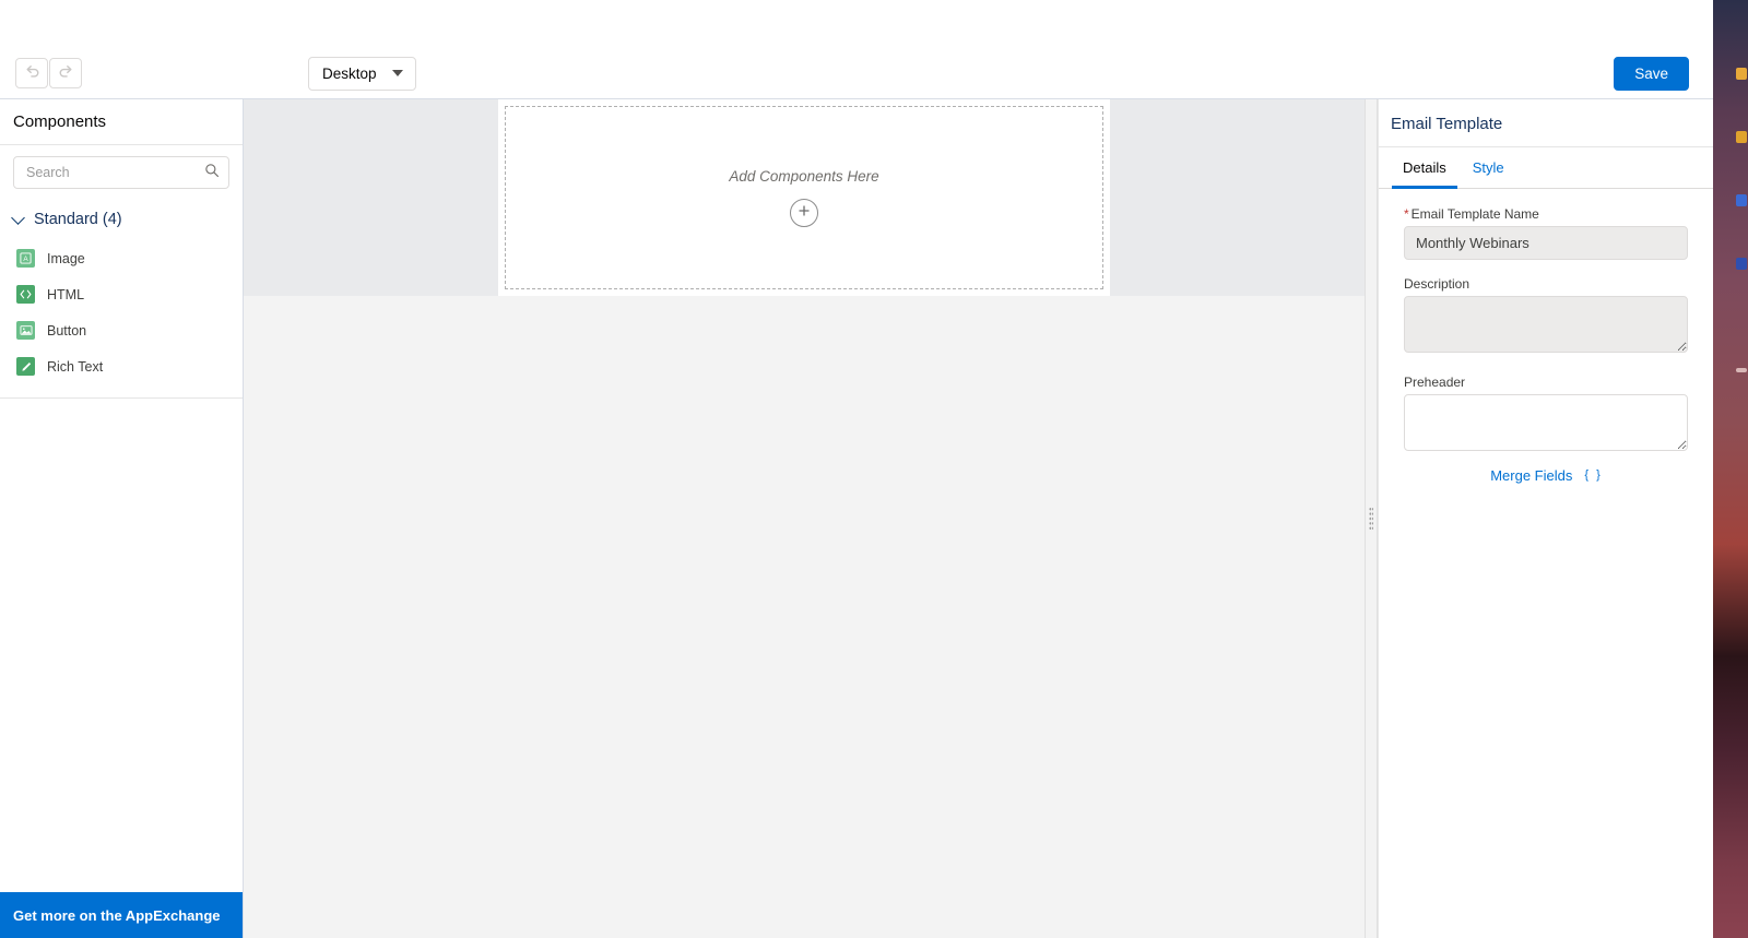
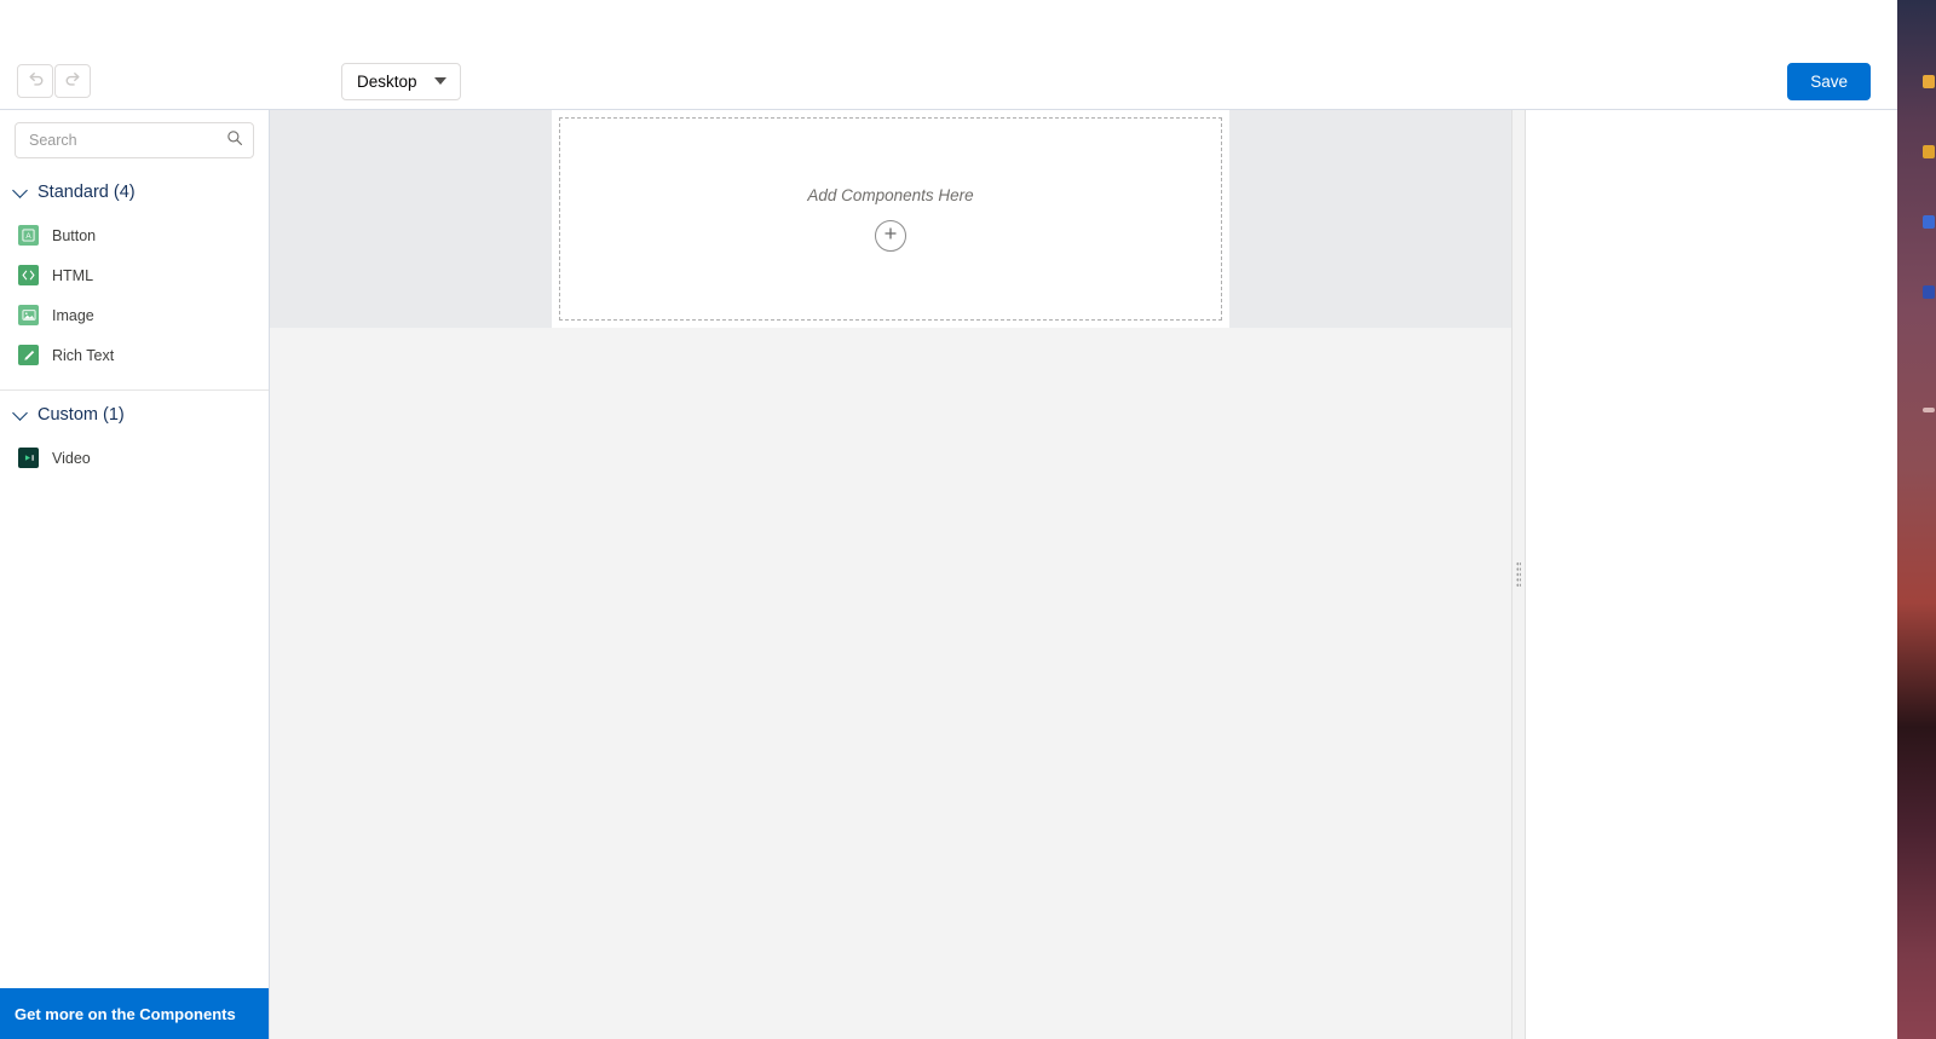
  Desktop
  Save
- Components
  Search
  Standard (4)
- Image
+ Button
  HTML
- Button
+ Image
  Rich Text
+ Custom (1)
+ Video
- Get more on the AppExchange
+ Get more on the Components
  Add Components Here
- Email Template
- Details
- Style
- * Email Template Name
- Monthly Webinars
- Description
- Preheader
- Merge Fields
- { }
